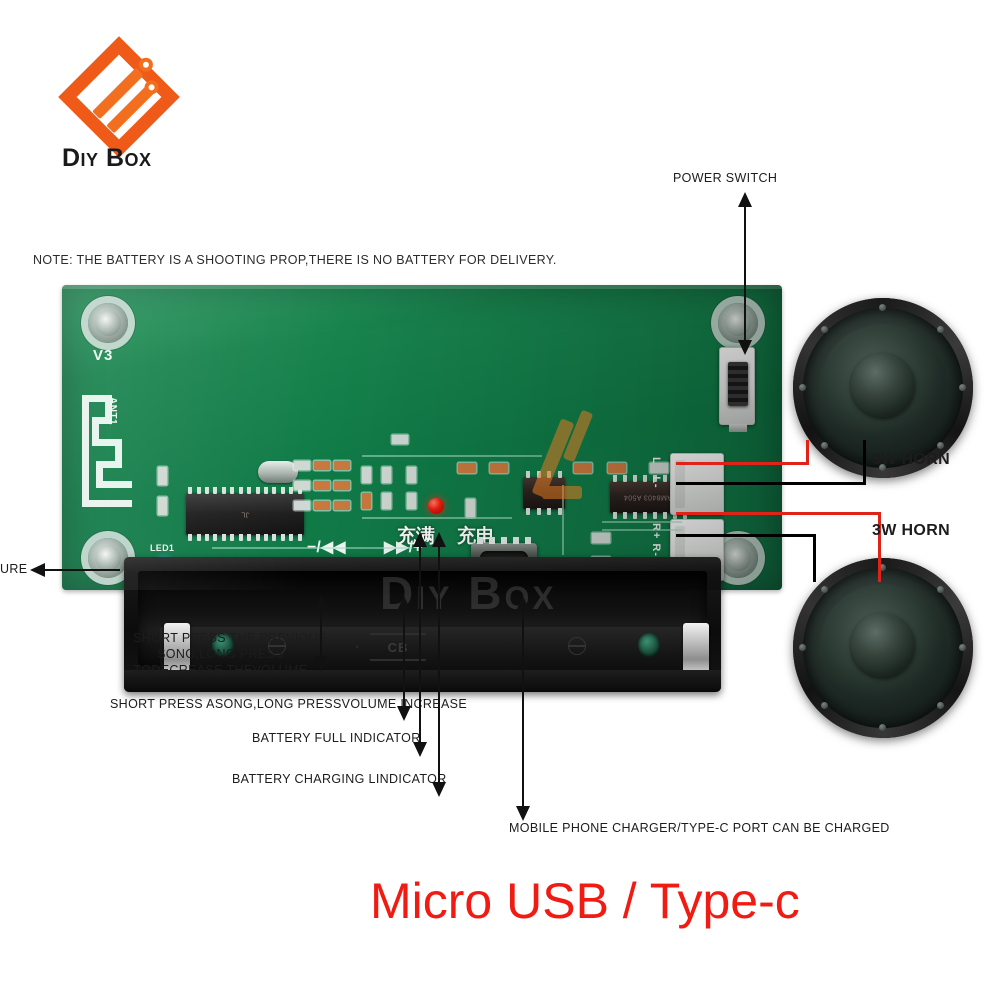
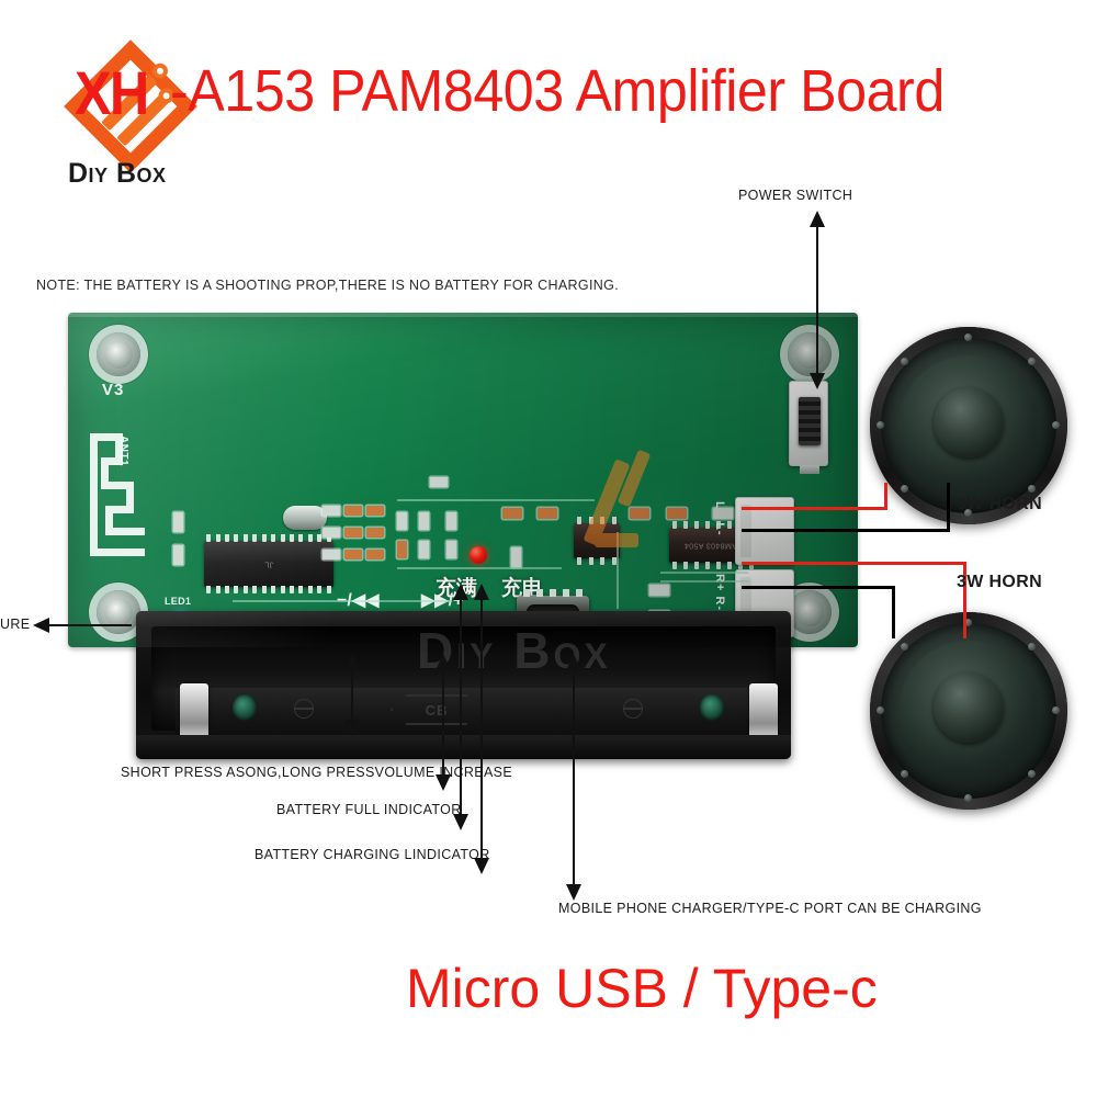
  Diy Box
+ XH
+ -A153 PAM8403 Amplifier Board
- NOTE: THE BATTERY IS A SHOOTING PROP,THERE IS NO BATTERY FOR DELIVERY.
+ NOTE: THE BATTERY IS A SHOOTING PROP,THERE IS NO BATTERY FOR CHARGING.
  Di Box
  POWER SWITCH
  3W HORN
  3W HORN
  URE
- SHORT PRESS THE PREVIOUS
- SONG,LONG PRESS
- TODECREASE THEVOLUME
  SHORT PRESS ASONG,LONG PRESSVOLUMENREASE
  BATTERY FULL INDICATOR
  BATTERY CHARGING LINDICATOR
- MOBILE PHONE CHARGER/TYPE-C PORT CAN BE CHARGED
+ MOBILE PHONE CHARGER/TYPE-C PORT CAN BE CHARGING
  Micro USB / Type-c
